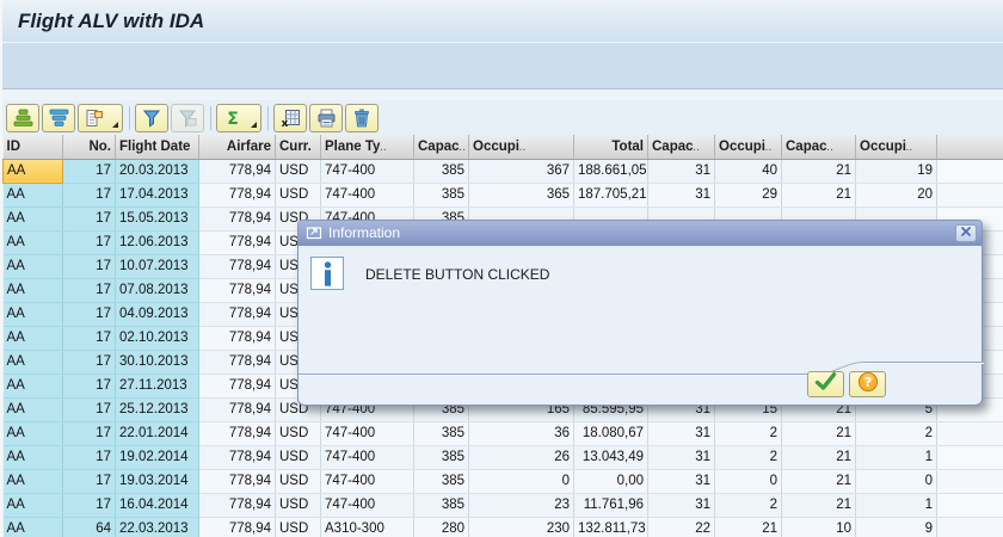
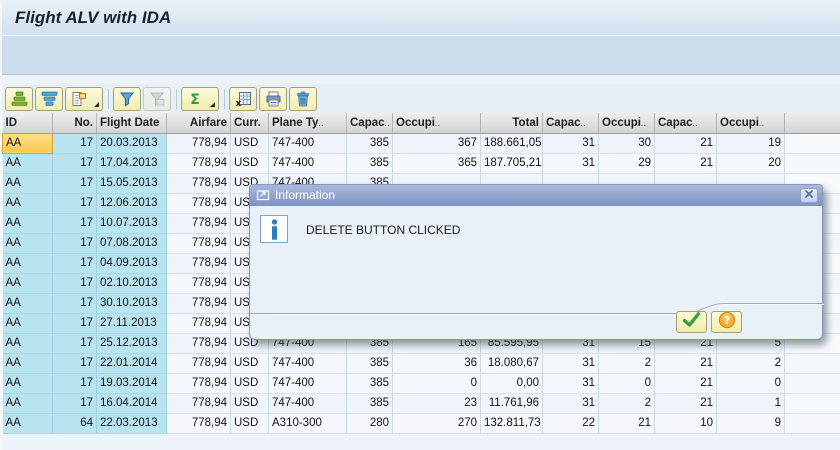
  Flight ALV with IDA
  Σ
  x
  ID	No.	Flight Date	Airfare	Curr.	Plane Ty	Capac	Occupi	Total	Capac	Occupi	Capac	Occupi
- AA	17	20.03.2013	778,94	USD	747-400	385	367	188.661,05	31	40	21	19
+ AA	17	20.03.2013	778,94	USD	747-400	385	367	188.661,05	31	30	21	19
  AA	17	17.04.2013	778,94	USD	747-400	385	365	187.705,21	31	29	21	20
  AA	17	15.05.2013	778,94	USD	747-400	385
  AA	17	12.06.2013	778,94	US
  AA	17	10.07.2013	778,94	US
  AA	17	07.08.2013	778,94	US
  AA	17	04.09.2013	778,94	US
  AA	17	02.10.2013	778,94	US
  AA	17	30.10.2013	778,94	US
  AA	17	27.11.2013	778,94	US
  AA	17	25.12.2013	778,94	USD	747-400	385	165	85.595,95	31	15	21	5
  AA	17	22.01.2014	778,94	USD	747-400	385	36	18.080,67	31	2	21	2
- AA	17	19.02.2014	778,94	USD	747-400	385	26	13.043,49	31	2	21	1
  AA	17	19.03.2014	778,94	USD	747-400	385	0	0,00	31	0	21	0
  AA	17	16.04.2014	778,94	USD	747-400	385	23	11.761,96	31	2	21	1
- AA	64	22.03.2013	778,94	USD	A310-300	280	230	132.811,73	22	21	10	9
+ AA	64	22.03.2013	778,94	USD	A310-300	280	270	132.811,73	22	21	10	9
  Information
  DELETE BUTTON CLICKED
  ?
